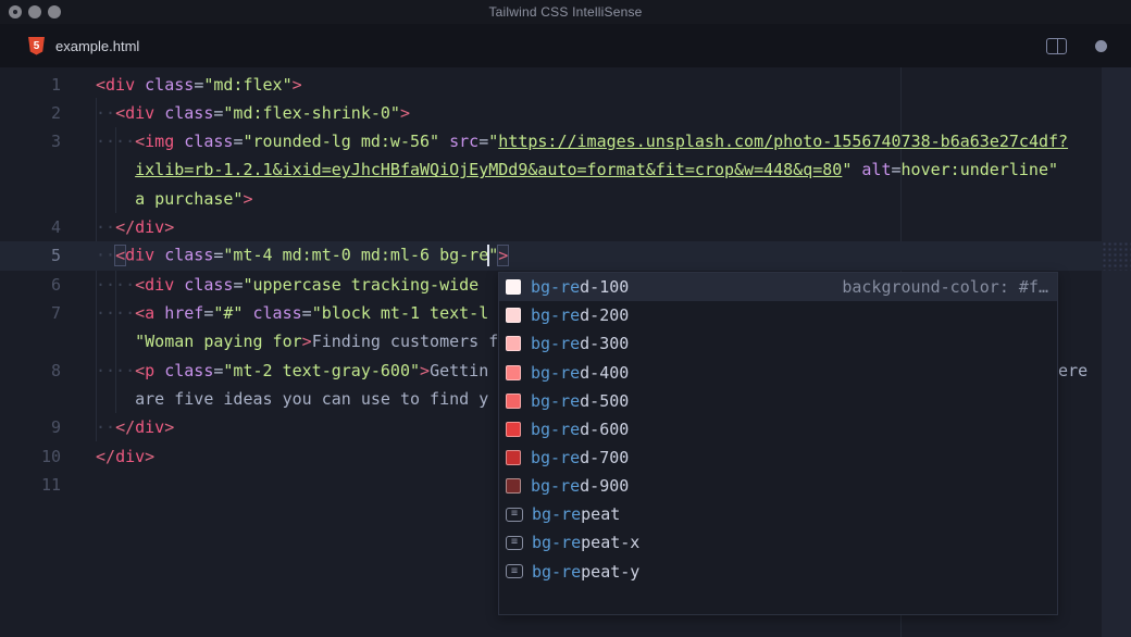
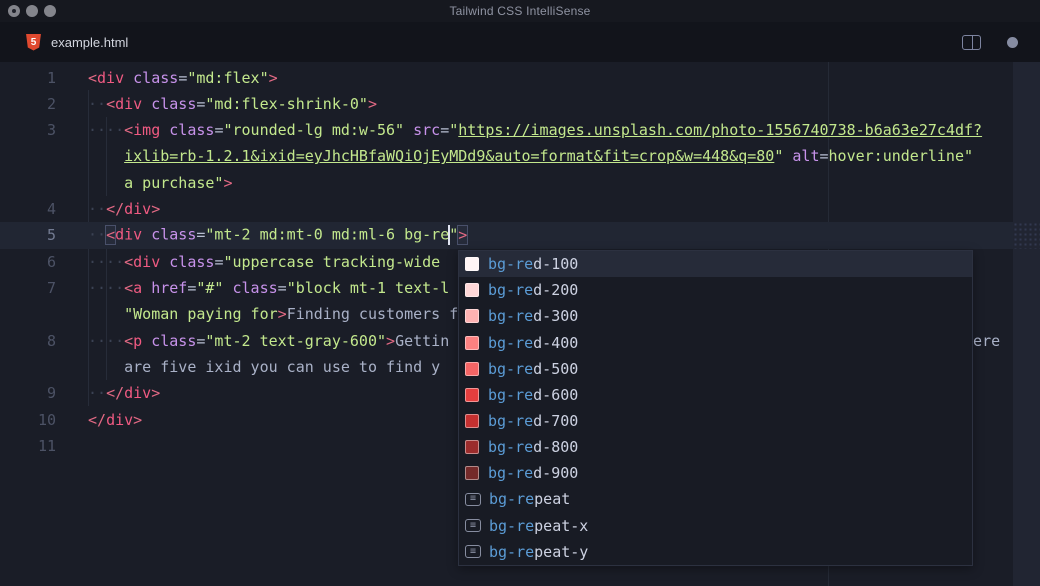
  Tailwind CSS IntelliSense
  5
  example.html
  1
  <div class="md:flex">
  2
  ··<div class="md:flex-shrink-0">
  3
  ····<img class="rounded-lg md:w-56" src="https://images.unsplash.com/photo-1556740738-b6a63e27c4df?
  ixlib=rb-1.2.1&ixid=eyJhcHBfaWQiOjEyMDd9&auto=format&fit=crop&w=448&q=80" alt=hover:underline"
  a purchase">
  4
  ··</div>
  5
- ··<div class="mt-4 md:mt-0 md:ml-6 bg-re">
+ ··<div class="mt-2 md:mt-0 md:ml-6 bg-re">
  6
  ····<div class="uppercase tracking-wide
  7
  ····<a href="#" class="block mt-1 text-l
  "Woman paying for>Finding customers f
  8
  ····<p class="mt-2 text-gray-600">Gettin ere
- are five ideas you can use to find y
+ are five ixid you can use to find y
  9
  ··</div>
  10
  </div>
  11
  bg-red-100
- background-color: #f…
  bg-red-200
  bg-red-300
  bg-red-400
  bg-red-500
  bg-red-600
  bg-red-700
+ bg-red-800
  bg-red-900
  ≡
  bg-repeat
  ≡
  bg-repeat-x
  ≡
  bg-repeat-y
